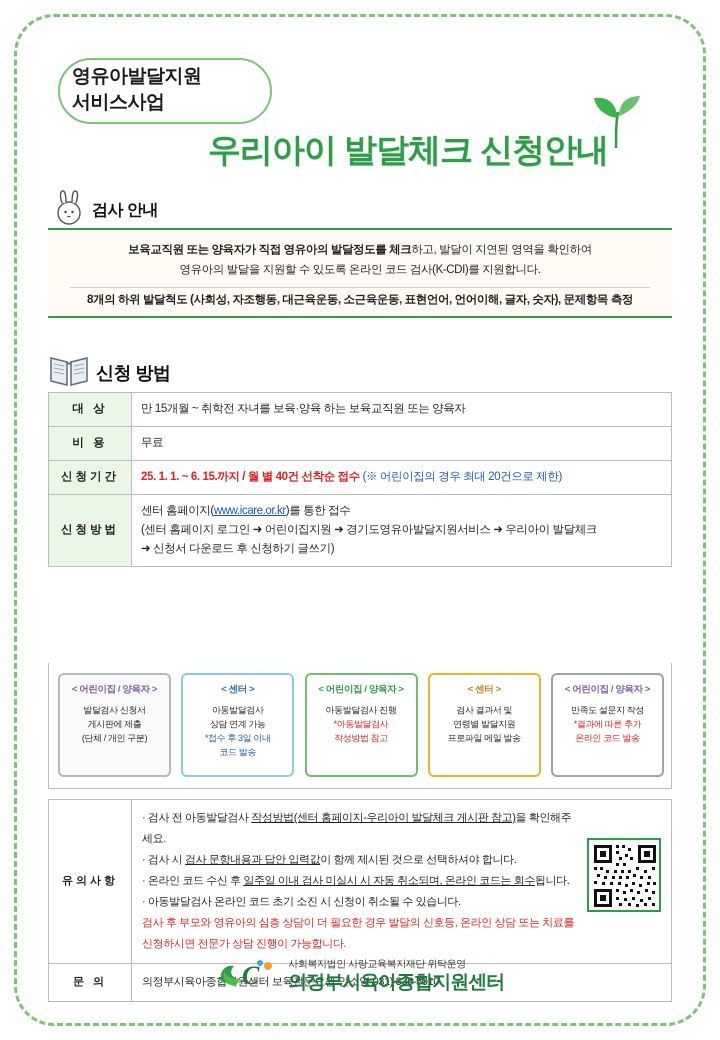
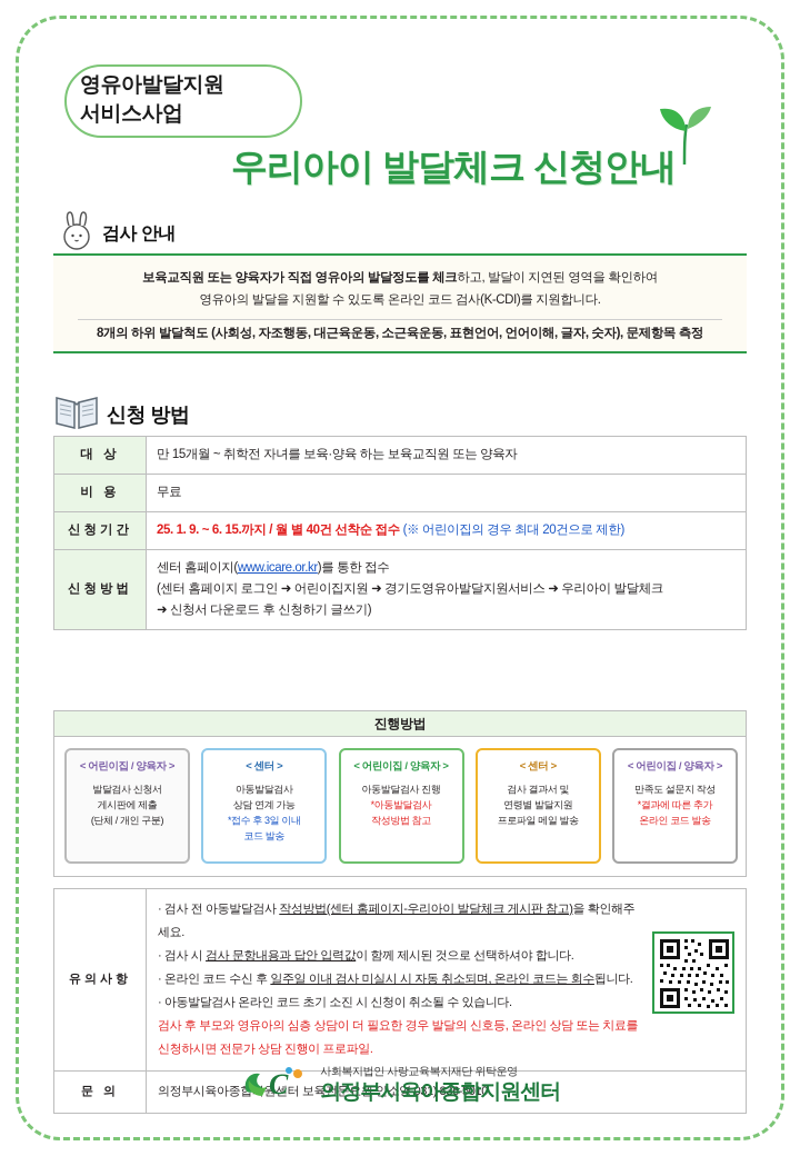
  영유아발달지원
  서비스사업
  우리아이 발달체크 신청안내
  검사 안내
  보육교직원 또는 양육자가 직접 영유아의 발달정도를 체크하고, 발달이 지연된 영역을 확인하여
  영유아의 발달을 지원할 수 있도록 온라인 코드 검사(K-CDI)를 지원합니다.
  8개의 하위 발달척도 (사회성, 자조행동, 대근육운동, 소근육운동, 표현언어, 언어이해, 글자, 숫자), 문제항목 측정
  신청 방법
  대 상	만 15개월 ~ 취학전 자녀를 보육·양육 하는 보육교직원 또는 양육자
  비 용	무료
- 신청기간	25. 1. 1. ~ 6. 15.까지 / 월 별 40건 선착순 접수 (※ 어린이집의 경우 최대 20건으로 제한)
+ 신청기간	25. 1. 9. ~ 6. 15.까지 / 월 별 40건 선착순 접수 (※ 어린이집의 경우 최대 20건으로 제한)
  신청방법	센터 홈페이지(www.icare.or.kr)를 통한 접수 (센터 홈페이지 로그인 ➜ 어린이집지원 ➜ 경기도영유아발달지원서비스 ➜ 우리아이 발달체크 ➜ 신청서 다운로드 후 신청하기 글쓰기)
+ 진행방법
  < 어린이집 / 양육자 >
  발달검사 신청서
  게시판에 제출
  (단체 / 개인 구분)
  < 센터 >
  아동발달검사
  상담 연계 가능
  *접수 후 3일 이내
  코드 발송
  < 어린이집 / 양육자 >
  아동발달검사 진행
  *아동발달검사
  작성방법 참고
  < 센터 >
  검사 결과서 및
  연령별 발달지원
  프로파일 메일 발송
  < 어린이집 / 양육자 >
  만족도 설문지 작성
  *결과에 따른 추가
  온라인 코드 발송
- 유의사항	· 검사 전 아동발달검사 작성방법(센터 홈페이지-우리아이 발달체크 게시판 참고)을 확인해주세요. · 검사 시 검사 문항내용과 답안 입력값이 함께 제시된 것으로 선택하셔야 합니다. · 온라인 코드 수신 후 일주일 이내 검사 미실시 시 자동 취소되며, 온라인 코드는 회수됩니다. · 아동발달검사 온라인 코드 초기 소진 시 신청이 취소될 수 있습니다. 검사 후 부모와 영유아의 심층 상담이 더 필요한 경우 발달의 신호등, 온라인 상담 또는 치료를 신청하시면 전문가 상담 진행이 가능합니다.
+ 유의사항	· 검사 전 아동발달검사 작성방법(센터 홈페이지-우리아이 발달체크 게시판 참고)을 확인해주세요. · 검사 시 검사 문항내용과 답안 입력값이 함께 제시된 것으로 선택하셔야 합니다. · 온라인 코드 수신 후 일주일 이내 검사 미실시 시 자동 취소되며, 온라인 코드는 회수됩니다. · 아동발달검사 온라인 코드 초기 소진 시 신청이 취소될 수 있습니다. 검사 후 부모와 영유아의 심층 상담이 더 필요한 경우 발달의 신호등, 온라인 상담 또는 치료를 신청하시면 전문가 상담 진행이 프로파일.
  문 의	의정부시육아종합원센터 보육전문요원 안소영 031) 836-5010
  C
  사회복지법인 사랑교육복지재단 위탁운영
  의정부시육아종합지원센터
